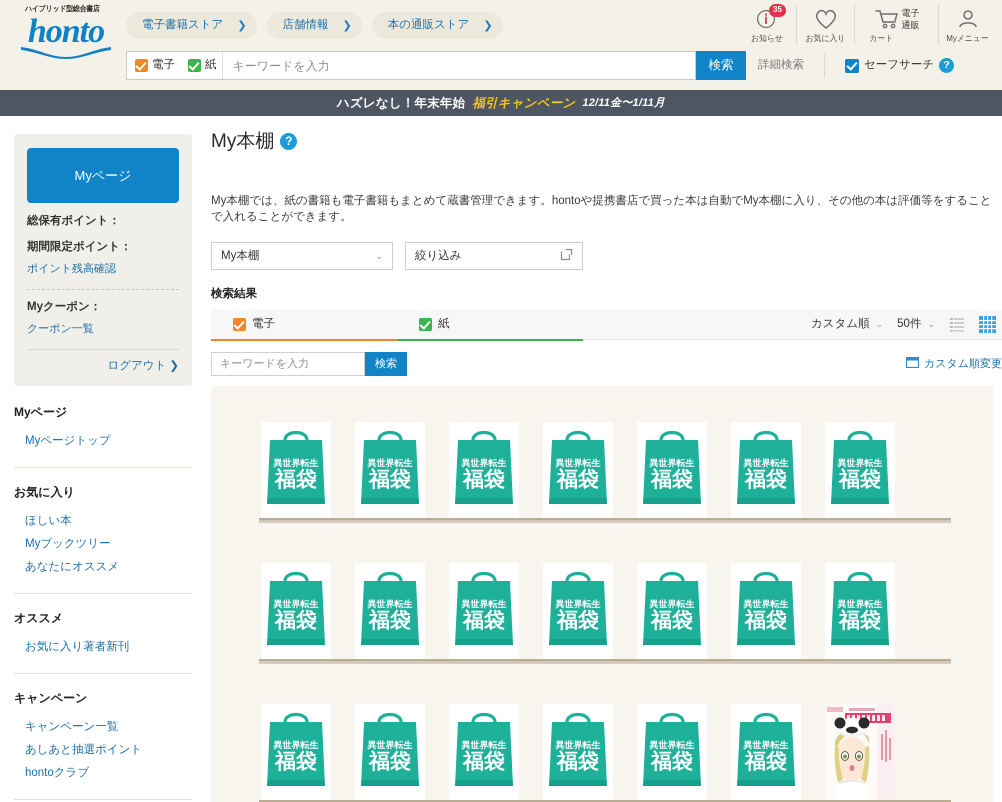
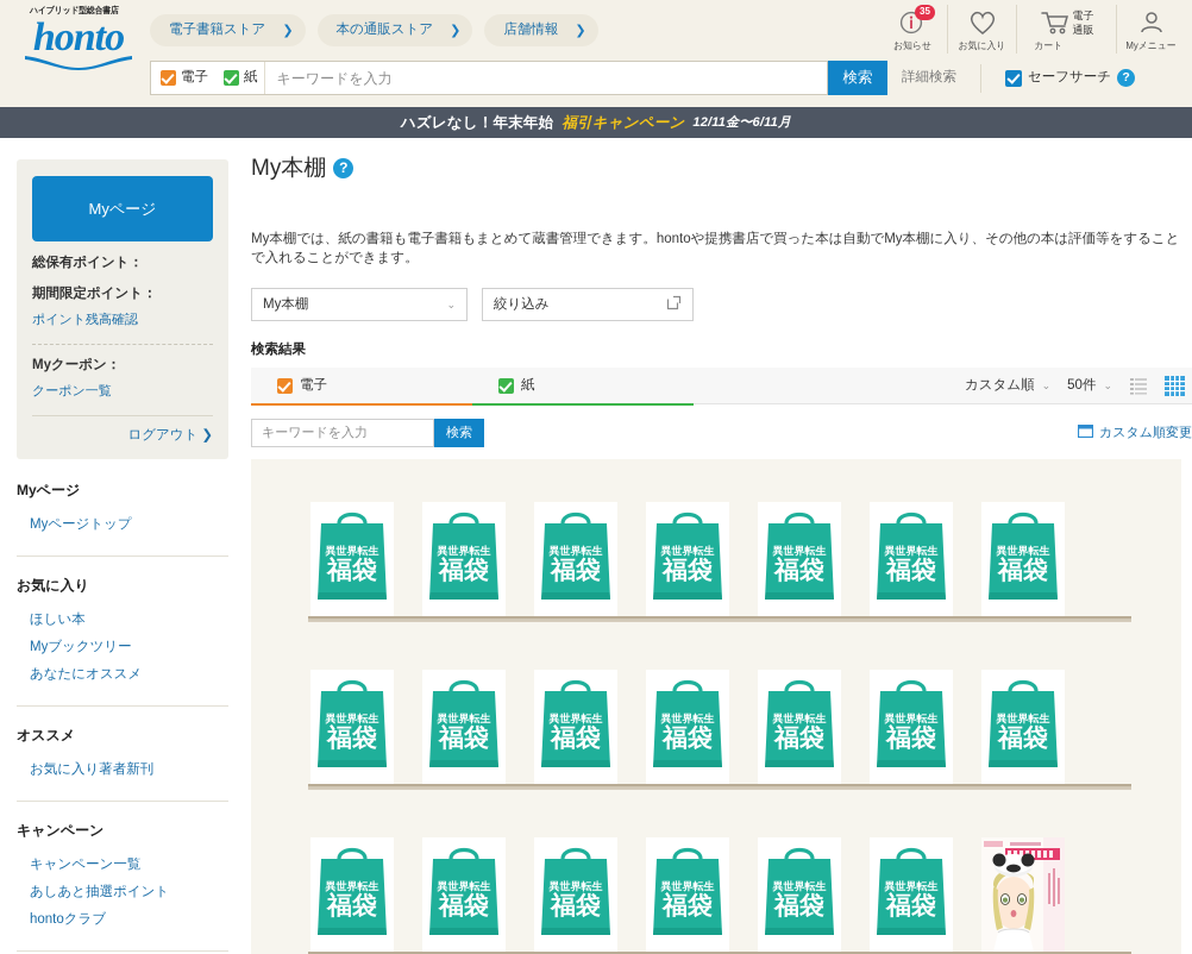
  ハイブリッド型総合書店
  honto
  電子書籍ストア
  ❯
- 店舗情報
+ 本の通販ストア
  ❯
- 本の通販ストア
+ 店舗情報
  ❯
  35
  お知らせ
  お気に入り
  電子
  通販
  カート
  Myメニュー
  電子
  紙
  キーワードを入力
  検索
  詳細検索
  セーフサーチ
  ?
  ハズレなし！年末年始
  福引キャンペーン
- 12/11金〜1/11月
+ 12/11金〜6/11月
  Myページ
  総保有ポイント：
  期間限定ポイント：
  ポイント残高確認
  Myクーポン：
  クーポン一覧
  ログアウト ❯
  Myページ
  Myページトップ
  お気に入り
  ほしい本
  Myブックツリー
  あなたにオススメ
  オススメ
  お気に入り著者新刊
  キャンペーン
  キャンペーン一覧
  あしあと抽選ポイント
  hontoクラブ
  My本棚
  ?
  My本棚では、紙の書籍も電子書籍もまとめて蔵書管理できます。hontoや提携書店で買った本は自動でMy本棚に入り、その他の本は評価等をすることで入れることができます。
  My本棚
  ⌄
  絞り込み
  検索結果
  電子
  紙
  カスタム順
  ⌄
  50件
  ⌄
  キーワードを入力
  検索
  カスタム順変更
  異世界転生
  福袋
  異世界転生
  福袋
  異世界転生
  福袋
  異世界転生
  福袋
  異世界転生
  福袋
  異世界転生
  福袋
  異世界転生
  福袋
  異世界転生
  福袋
  異世界転生
  福袋
  異世界転生
  福袋
  異世界転生
  福袋
  異世界転生
  福袋
  異世界転生
  福袋
  異世界転生
  福袋
  異世界転生
  福袋
  異世界転生
  福袋
  異世界転生
  福袋
  異世界転生
  福袋
  異世界転生
  福袋
  異世界転生
  福袋
